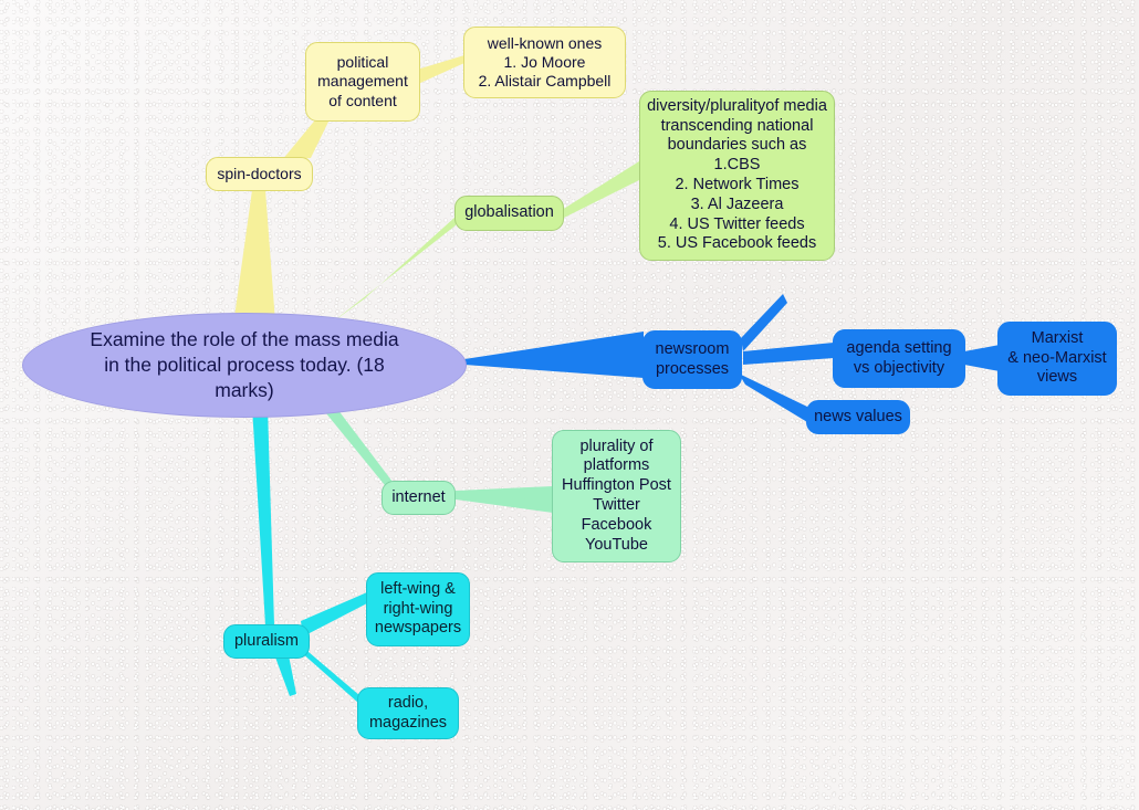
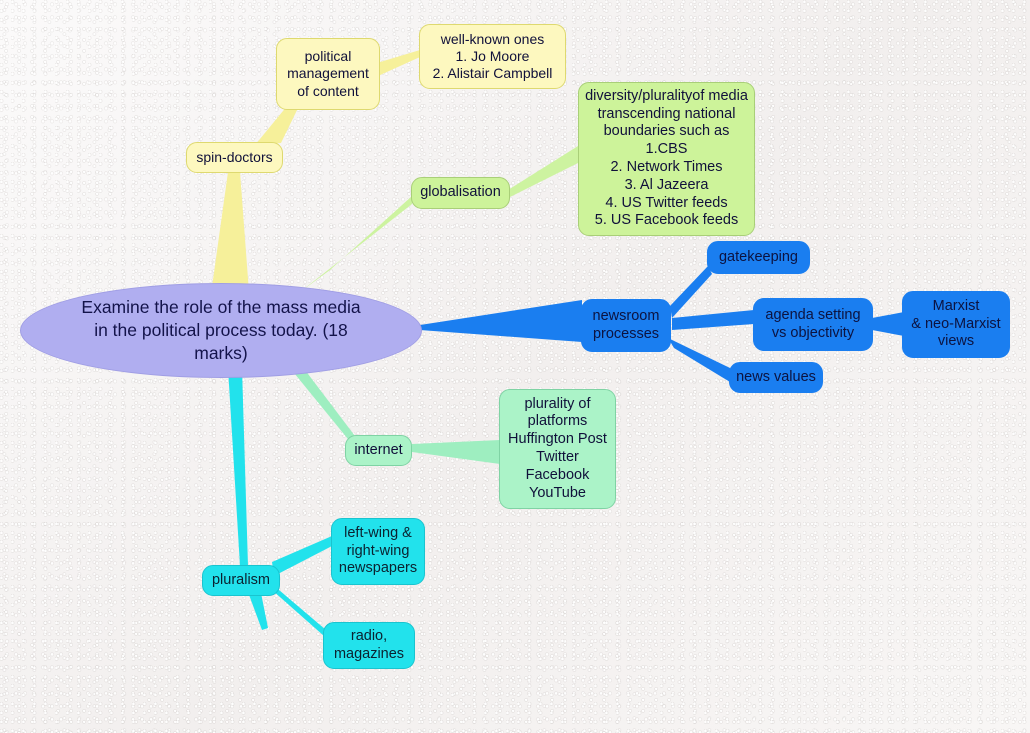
  Examine the role of the mass media
  in the political process today. (18
  marks)
  spin-doctors
  political
  management
  of content
  well-known ones
  1. Jo Moore
  2. Alistair Campbell
  globalisation
  diversity/pluralityof media
  transcending national
  boundaries such as
  1.CBS
  2. Network Times
  3. Al Jazeera
  4. US Twitter feeds
  5. US Facebook feeds
  newsroom
  processes
+ gatekeeping
  agenda setting
  vs objectivity
  news values
  Marxist
  & neo-Marxist
  views
  internet
  plurality of
  platforms
  Huffington Post
  Twitter
  Facebook
  YouTube
  pluralism
  left-wing &
  right-wing
  newspapers
  radio,
  magazines
